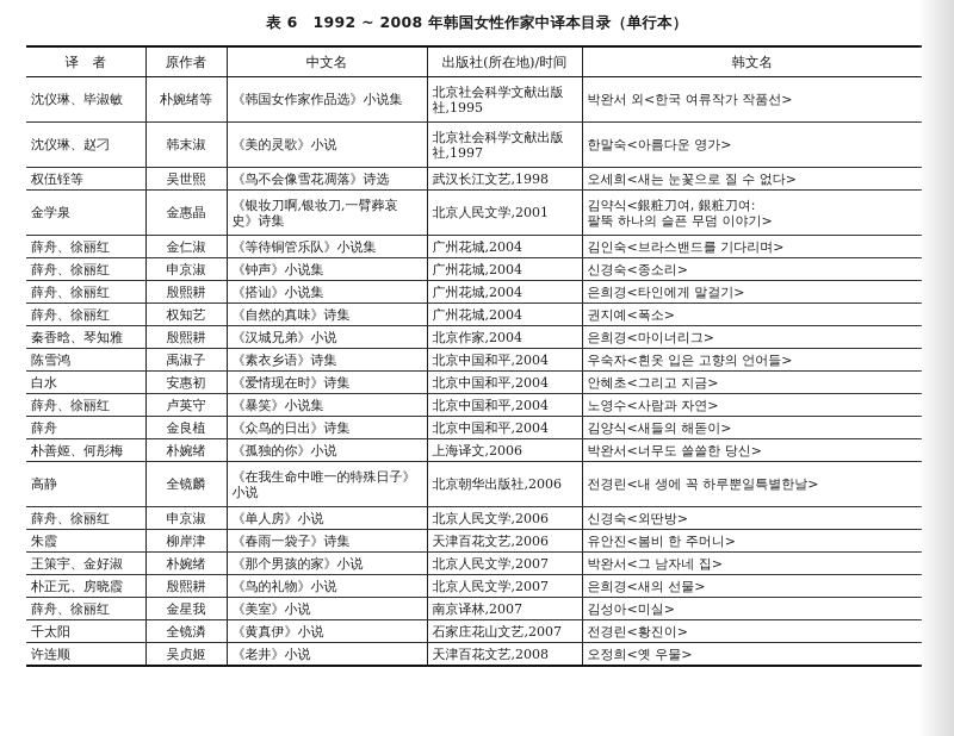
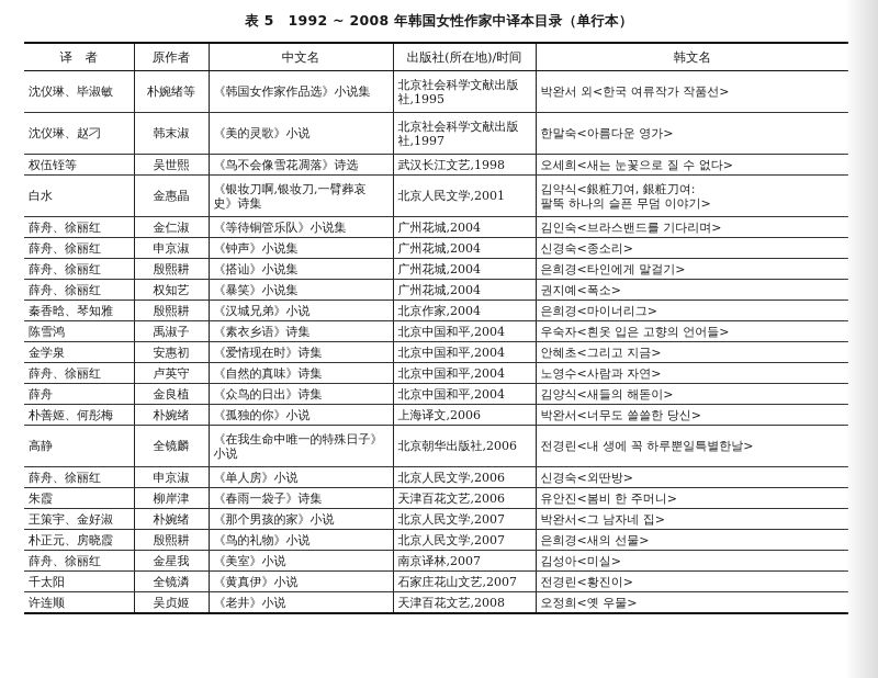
- 表 6 1992 ~ 2008 年韩国女性作家中译本目录（单行本）
+ 表 5 1992 ~ 2008 年韩国女性作家中译本目录（单行本）
  译 者	原作者	中文名	出版社(所在地)/时间	韩文名
  沈仪琳、毕淑敏	朴婉绪等	《韩国女作家作品选》小说集	北京社会科学文献出版社,1995	박완서 외<한국 여류작가 작품선>
  沈仪琳、赵刁	韩末淑	《美的灵歌》小说	北京社会科学文献出版社,1997	한말숙<아름다운 영가>
  权伍铚等	吴世熙	《鸟不会像雪花凋落》诗选	武汉长江文艺,1998	오세희<새는 눈꽃으로 질 수 없다>
- 金学泉	金惠晶	《银妆刀啊,银妆刀,一臂葬哀史》诗集	北京人民文学,2001	김약식<銀粧刀여, 銀粧刀여:팔뚝 하나의 슬픈 무덤 이야기>
+ 白水	金惠晶	《银妆刀啊,银妆刀,一臂葬哀史》诗集	北京人民文学,2001	김약식<銀粧刀여, 銀粧刀여:팔뚝 하나의 슬픈 무덤 이야기>
  薛舟、徐丽红	金仁淑	《等待铜管乐队》小说集	广州花城,2004	김인숙<브라스밴드를 기다리며>
  薛舟、徐丽红	申京淑	《钟声》小说集	广州花城,2004	신경숙<종소리>
  薛舟、徐丽红	殷熙耕	《搭讪》小说集	广州花城,2004	은희경<타인에게 말걸기>
- 薛舟、徐丽红	权知艺	《自然的真味》诗集	广州花城,2004	권지예<폭소>
+ 薛舟、徐丽红	权知艺	《暴笑》小说集	广州花城,2004	권지예<폭소>
  秦香晗、琴知雅	殷熙耕	《汉城兄弟》小说	北京作家,2004	은희경<마이너리그>
  陈雪鸿	禹淑子	《素衣乡语》诗集	北京中国和平,2004	우숙자<흰옷 입은 고향의 언어들>
- 白水	安惠初	《爱情现在时》诗集	北京中国和平,2004	안혜초<그리고 지금>
+ 金学泉	安惠初	《爱情现在时》诗集	北京中国和平,2004	안혜초<그리고 지금>
- 薛舟、徐丽红	卢英守	《暴笑》小说集	北京中国和平,2004	노영수<사람과 자연>
+ 薛舟、徐丽红	卢英守	《自然的真味》诗集	北京中国和平,2004	노영수<사람과 자연>
  薛舟	金良植	《众鸟的日出》诗集	北京中国和平,2004	김양식<새들의 해돋이>
  朴善姬、何彤梅	朴婉绪	《孤独的你》小说	上海译文,2006	박완서<너무도 쓸쓸한 당신>
  高静	全镜麟	《在我生命中唯一的特殊日子》小说	北京朝华出版社,2006	전경린<내 생에 꼭 하루뿐일특별한날>
  薛舟、徐丽红	申京淑	《单人房》小说	北京人民文学,2006	신경숙<외딴방>
  朱霞	柳岸津	《春雨一袋子》诗集	天津百花文艺,2006	유안진<봄비 한 주머니>
  王策宇、金好淑	朴婉绪	《那个男孩的家》小说	北京人民文学,2007	박완서<그 남자네 집>
  朴正元、房晓霞	殷熙耕	《鸟的礼物》小说	北京人民文学,2007	은희경<새의 선물>
  薛舟、徐丽红	金星我	《美室》小说	南京译林,2007	김성아<미실>
  千太阳	全镜潾	《黄真伊》小说	石家庄花山文艺,2007	전경린<황진이>
  许连顺	吴贞姬	《老井》小说	天津百花文艺,2008	오정희<옛 우물>
